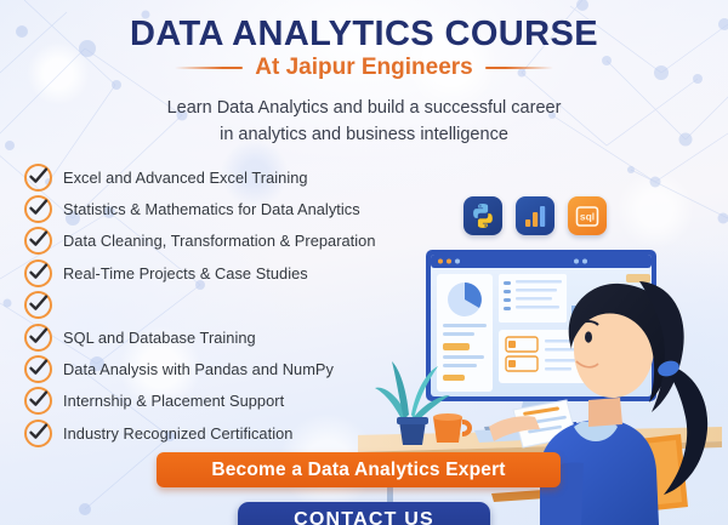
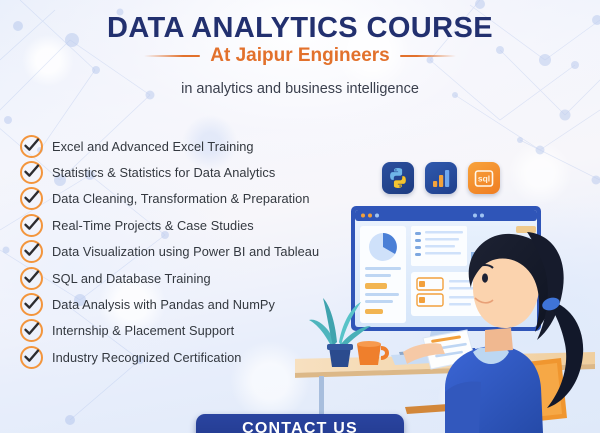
  DATA ANALYTICS COURSE
  At Jaipur Engineers
- Learn Data Analytics and build a successful career
  in analytics and business intelligence
  Excel and Advanced Excel Training
- Statistics & Mathematics for Data Analytics
+ Statistics & Statistics for Data Analytics
  Data Cleaning, Transformation & Preparation
  Real-Time Projects & Case Studies
+ Data Visualization using Power BI and Tableau
  SQL and Database Training
  Data Analysis with Pandas and NumPy
  Internship & Placement Support
  Industry Recognized Certification
  sql
- Become a Data Analytics Expert
  CONTACT US
